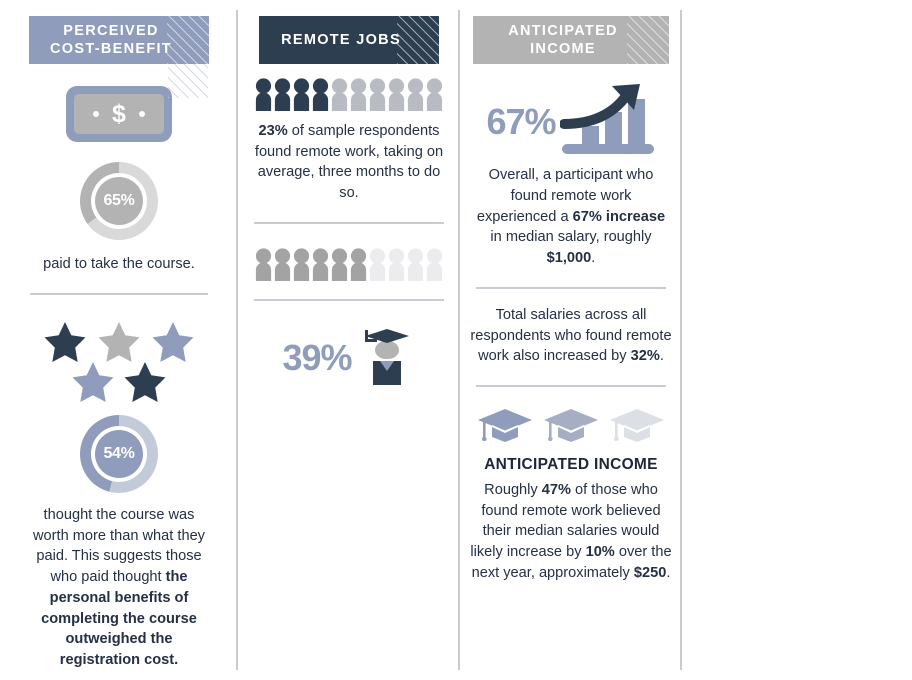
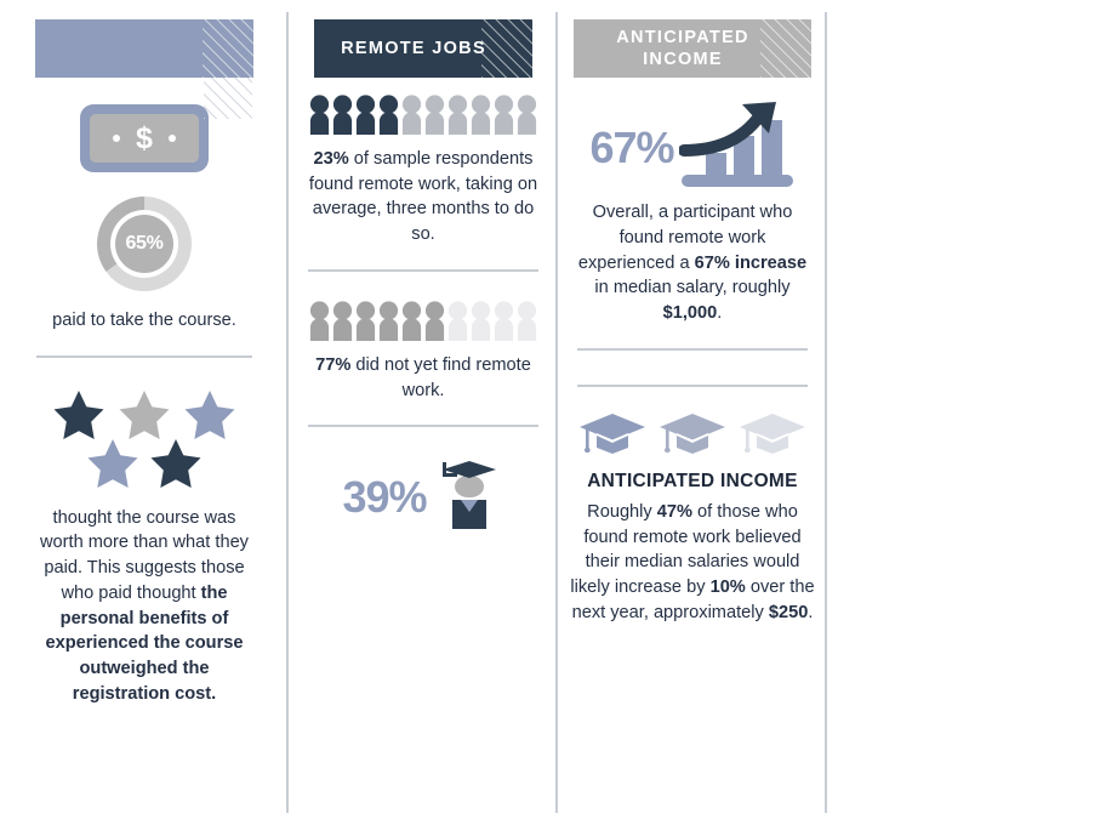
- PERCEIVED COST-BENEFIT
  $
  65%
  paid to take the course.
- 54%
- thought the course was worth more than what they paid. This suggests those who paid thought the personal benefits of completing the course outweighed the registration cost.
+ thought the course was worth more than what they paid. This suggests those who paid thought the personal benefits of experienced the course outweighed the registration cost.
  REMOTE JOBS
  23% of sample respondents found remote work, taking on average, three months to do so.
+ 77% did not yet find remote work.
  39%
  ANTICIPATED INCOME
  67%
  Overall, a participant who found remote work experienced a 67% increase in median salary, roughly $1,000.
- Total salaries across all respondents who found remote work also increased by 32%.
  ANTICIPATED INCOME
  Roughly 47% of those who found remote work believed their median salaries would likely increase by 10% over the next year, approximately $250.
